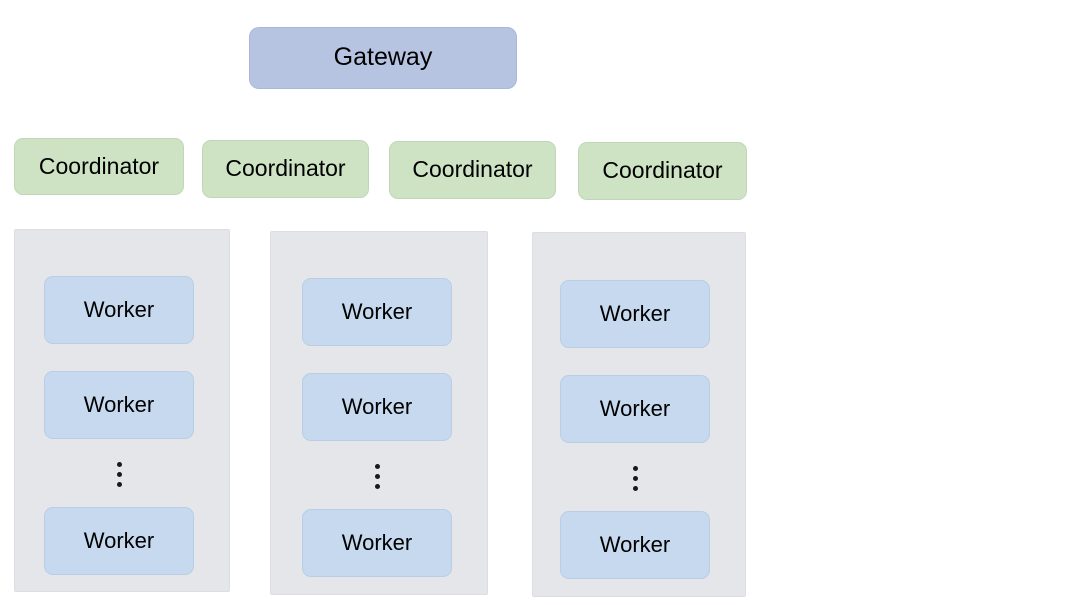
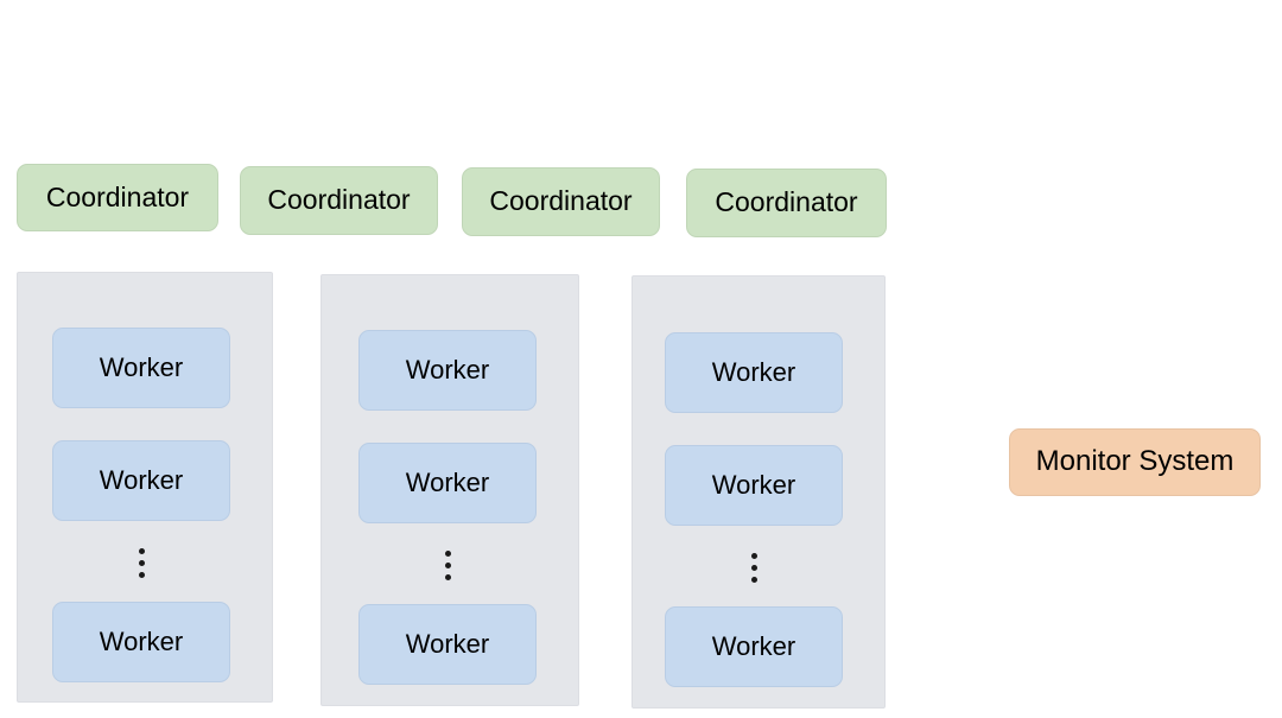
- Gateway
  Coordinator
  Coordinator
  Coordinator
  Coordinator
  Worker
  Worker
  Worker
  Worker
  Worker
  Worker
  Worker
  Worker
  Worker
+ Monitor System
